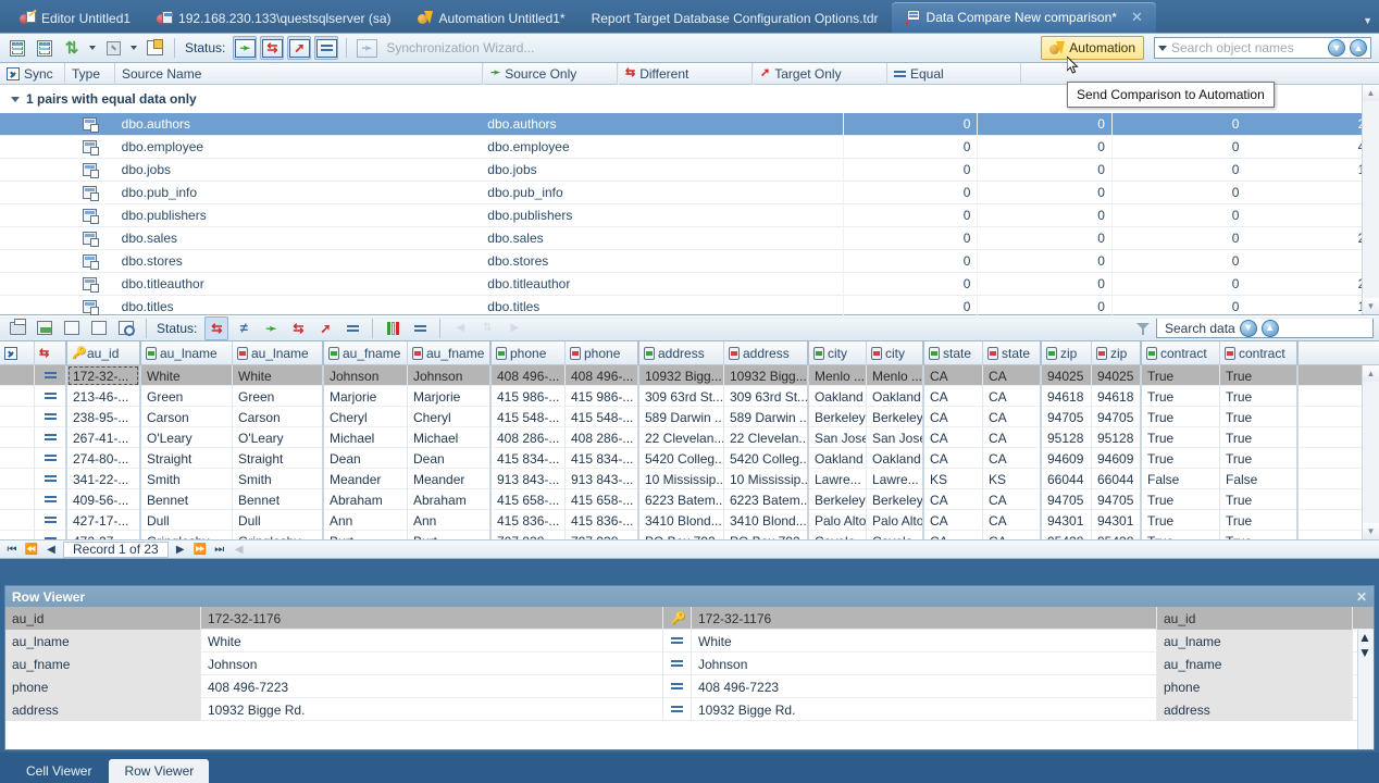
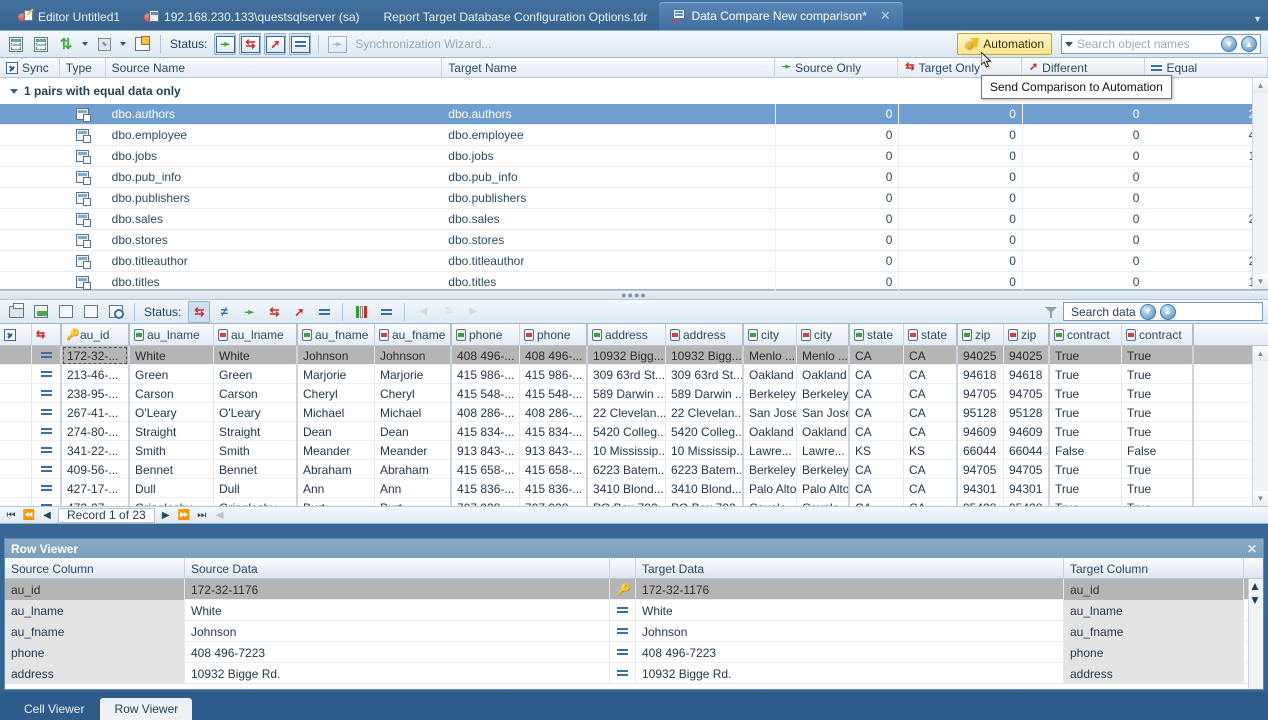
  Editor Untitled1
  192.168.230.133\questsqlserver (sa)
- Automation Untitled1*
  Report Target Database Configuration Options.tdr
  +
  +
  Data Compare New comparison*
  ✕
  ▼
  ⇅
  Status:
  ➛
  ⇆
  ➚
  ➛
  Synchronization Wizard...
  Automation
  Search object names
  ▼
  ▲
  Sync
  Type
  Source Name
+ Target Name
  ➛
  Source Only
  ⇆
- Different
+ Target Only
  ➚
- Target Only
+ Different
  Equal
  1 pairs with equal data only
  dbo.authors
  dbo.authors
  0
  0
  0
  dbo.employee
  dbo.employee
  0
  0
  0
  dbo.jobs
  dbo.jobs
  0
  0
  0
  dbo.pub_info
  dbo.pub_info
  0
  0
  0
  dbo.publishers
  dbo.publishers
  0
  0
  0
  dbo.sales
  dbo.sales
  0
  0
  0
  dbo.stores
  dbo.stores
  0
  0
  0
  dbo.titleauthor
  dbo.titleauthor
  0
  0
  0
  dbo.titles
  dbo.titles
  0
  0
  0
  ▲
  ▼
+ ●●●●
  Status:
  ⇆
  ≠
  ➛
  ⇆
  ➚
  ◀
  ⇅
  ▶
  Search data
  ▼
  ▲
  ⇆
  🔑
  au_id
  au_lname
  au_lname
  au_fname
  au_fname
  phone
  phone
  address
  address
  city
  city
  state
  state
  zip
  zip
  contract
  contract
  172-32-...
  White
  White
  Johnson
  Johnson
  408 496-...
  408 496-...
  10932 Bigg...
  10932 Bigg...
  Menlo ...
  Menlo ...
  CA
  CA
  94025
  94025
  True
  True
  213-46-...
  Green
  Green
  Marjorie
  Marjorie
  415 986-...
  415 986-...
  309 63rd St...
  309 63rd St...
  Oakland
  Oakland
  CA
  CA
  94618
  94618
  True
  True
  238-95-...
  Carson
  Carson
  Cheryl
  Cheryl
  415 548-...
  415 548-...
  589 Darwin ...
  589 Darwin ...
  Berkeley
  Berkeley
  CA
  CA
  94705
  94705
  True
  True
  267-41-...
  O'Leary
  O'Leary
  Michael
  Michael
  408 286-...
  408 286-...
  22 Clevelan...
  22 Clevelan...
  San Jose
  San Jose
  CA
  CA
  95128
  95128
  True
  True
  274-80-...
  Straight
  Straight
  Dean
  Dean
  415 834-...
  415 834-...
  5420 Colleg...
  5420 Colleg...
  Oakland
  Oakland
  CA
  CA
  94609
  94609
  True
  True
  341-22-...
  Smith
  Smith
  Meander
  Meander
  913 843-...
  913 843-...
  10 Mississip..
  10 Mississip..
  Lawre...
  Lawre...
  KS
  KS
  66044
  66044
  False
  False
  409-56-...
  Bennet
  Bennet
  Abraham
  Abraham
  415 658-...
  415 658-...
  6223 Batem..
  6223 Batem..
  Berkeley
  Berkeley
  CA
  CA
  94705
  94705
  True
  True
  427-17-...
  Dull
  Dull
  Ann
  Ann
  415 836-...
  415 836-...
  3410 Blond...
  3410 Blond...
  Palo Alto
  Palo Alto
  CA
  CA
  94301
  94301
  True
  True
  ▲
  ▼
  ⏮
  ⏪
  ◀
  Record 1 of 23
  ▶
  ⏩
  ⏭
  ◀
  Row Viewer
  ✕
+ Source Column
+ Source Data
+ Target Data
+ Target Column
  au_id
  172-32-1176
  🔑
  172-32-1176
  au_id
  au_lname
  White
  White
  au_lname
  au_fname
  Johnson
  Johnson
  au_fname
  phone
  408 496-7223
  408 496-7223
  phone
  address
  10932 Bigge Rd.
  10932 Bigge Rd.
  address
  ▲
  ▼
  Cell Viewer
  Row Viewer
  Send Comparison to Automation
